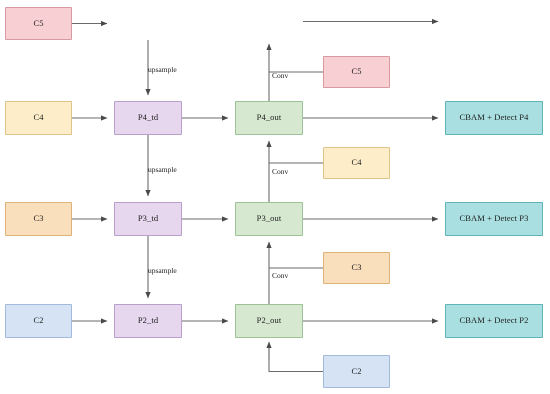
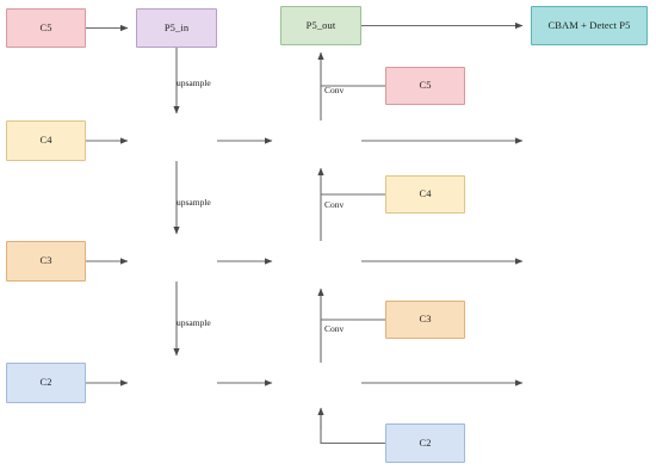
  C5
+ P5_in
+ P5_out
+ CBAM + Detect P5
  C5
  C4
- P4_td
- P4_out
- CBAM + Detect P4
  C4
  C3
- P3_td
- P3_out
- CBAM + Detect P3
  C3
  C2
- P2_td
- P2_out
- CBAM + Detect P2
  C2
  upsample
  upsample
  upsample
  Conv
  Conv
  Conv
